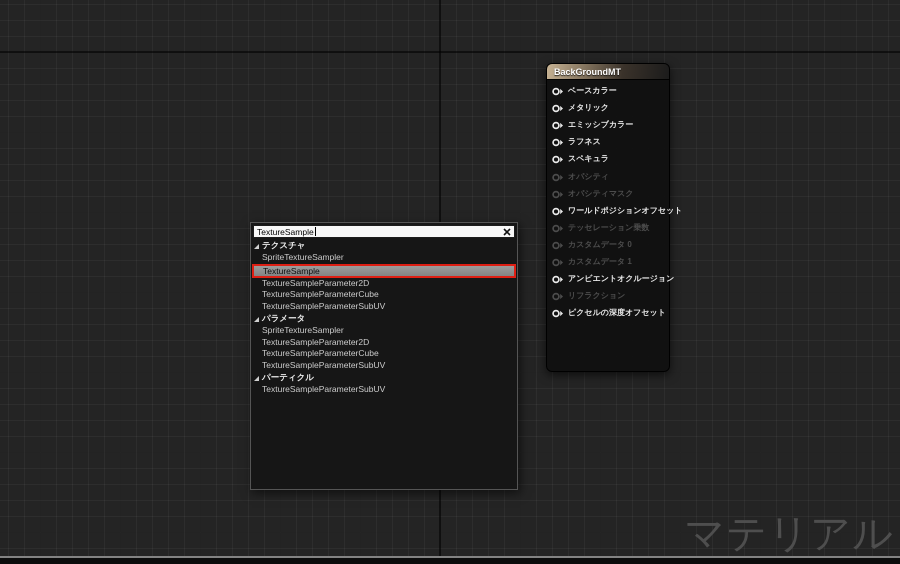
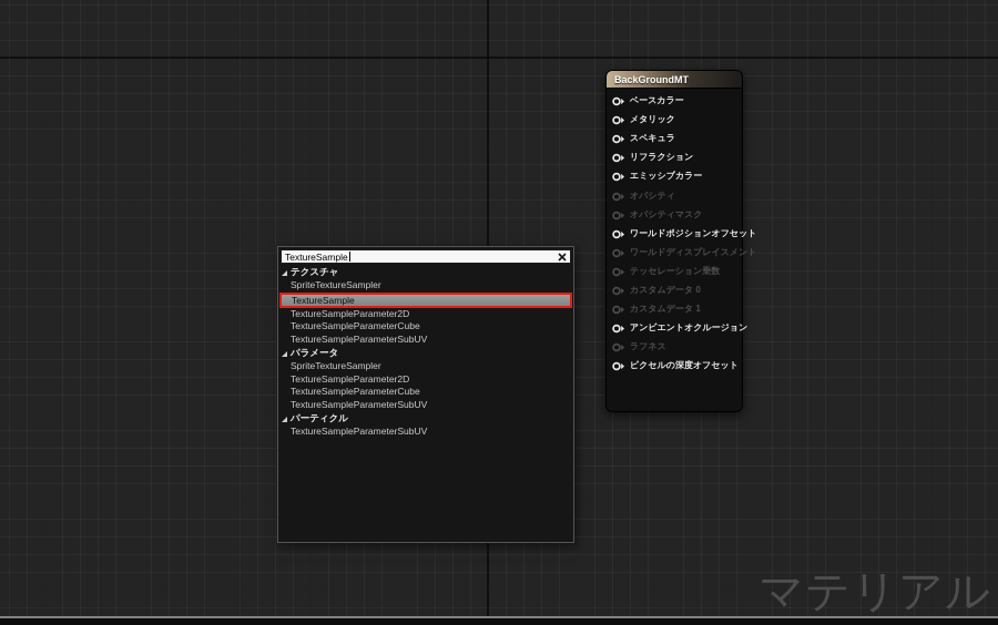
  マテリアル
  BackGroundMT
  ベースカラー
  メタリック
- エミッシブカラー
+ スペキュラ
- ラフネス
+ リフラクション
- スペキュラ
+ エミッシブカラー
  オパシティ
  オパシティマスク
  ワールドポジションオフセット
+ ワールドディスプレイスメント
  テッセレーション乗数
  カスタムデータ 0
  カスタムデータ 1
  アンビエントオクルージョン
- リフラクション
+ ラフネス
  ピクセルの深度オフセット
  TextureSample
  テクスチャ
  SpriteTextureSampler
  TextureSample
  TextureSampleParameter2D
  TextureSampleParameterCube
  TextureSampleParameterSubUV
  パラメータ
  SpriteTextureSampler
  TextureSampleParameter2D
  TextureSampleParameterCube
  TextureSampleParameterSubUV
  パーティクル
  TextureSampleParameterSubUV
